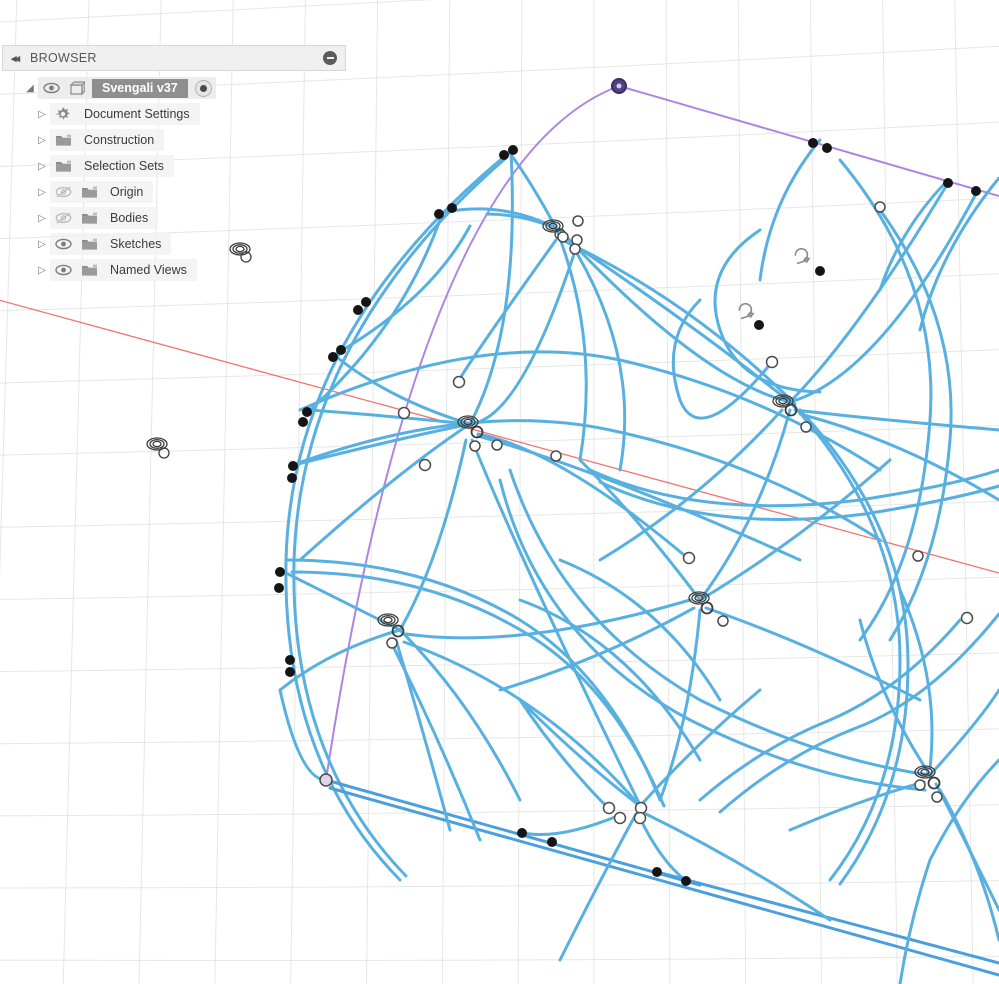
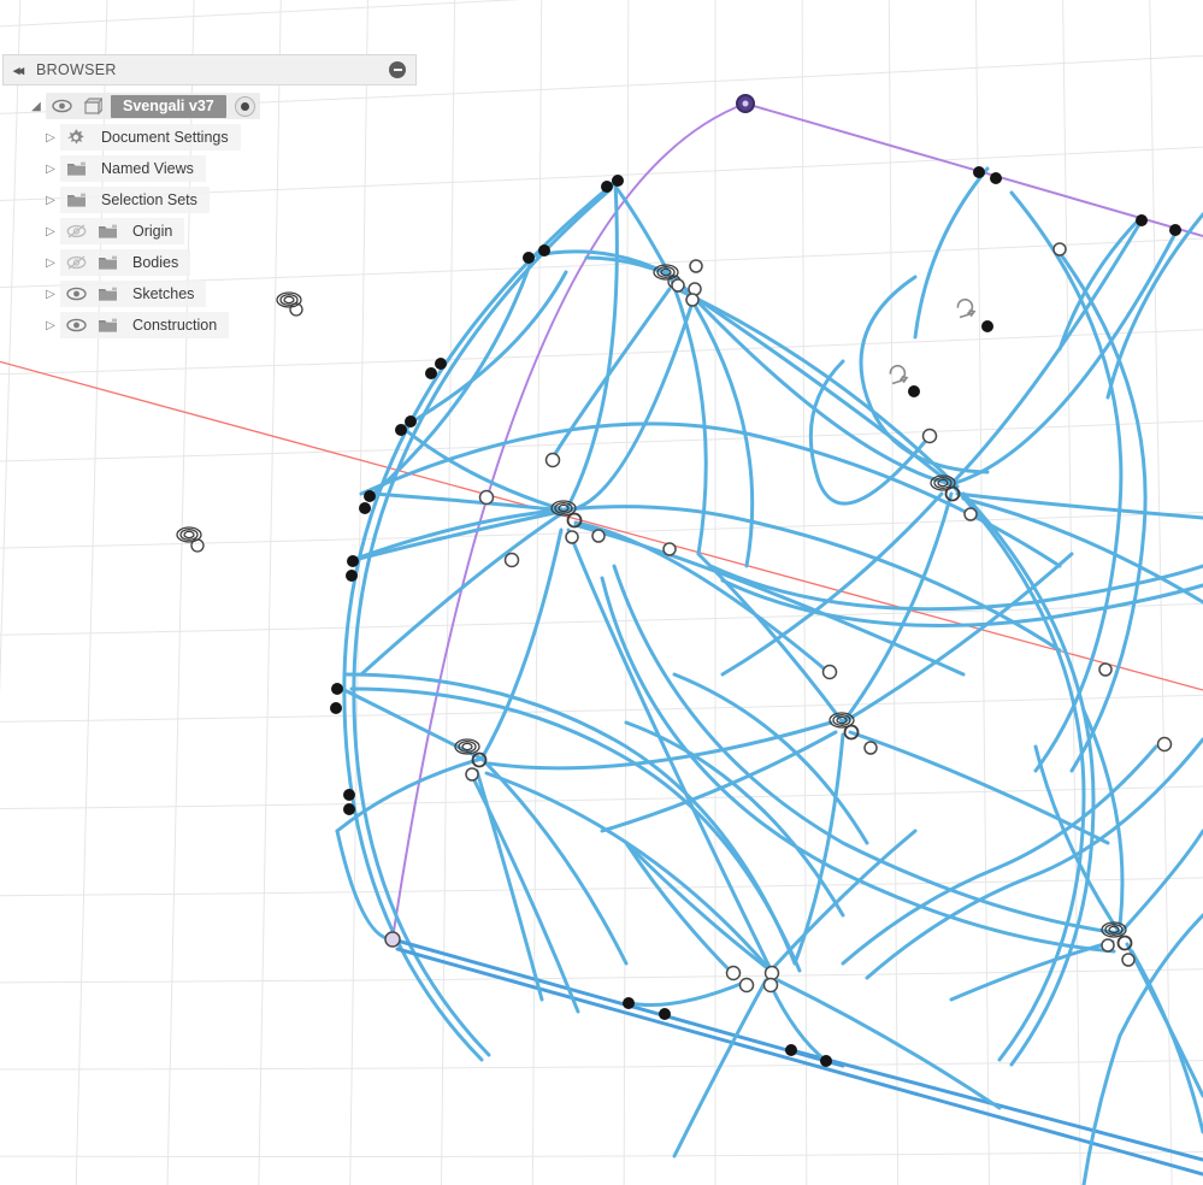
  ◂◂
  BROWSER
  ◢
  Svengali v37
  ▷
  Document Settings
  ▷
- Construction
+ Named Views
  ▷
  Selection Sets
  ▷
  Origin
  ▷
  Bodies
  ▷
  Sketches
  ▷
- Named Views
+ Construction
